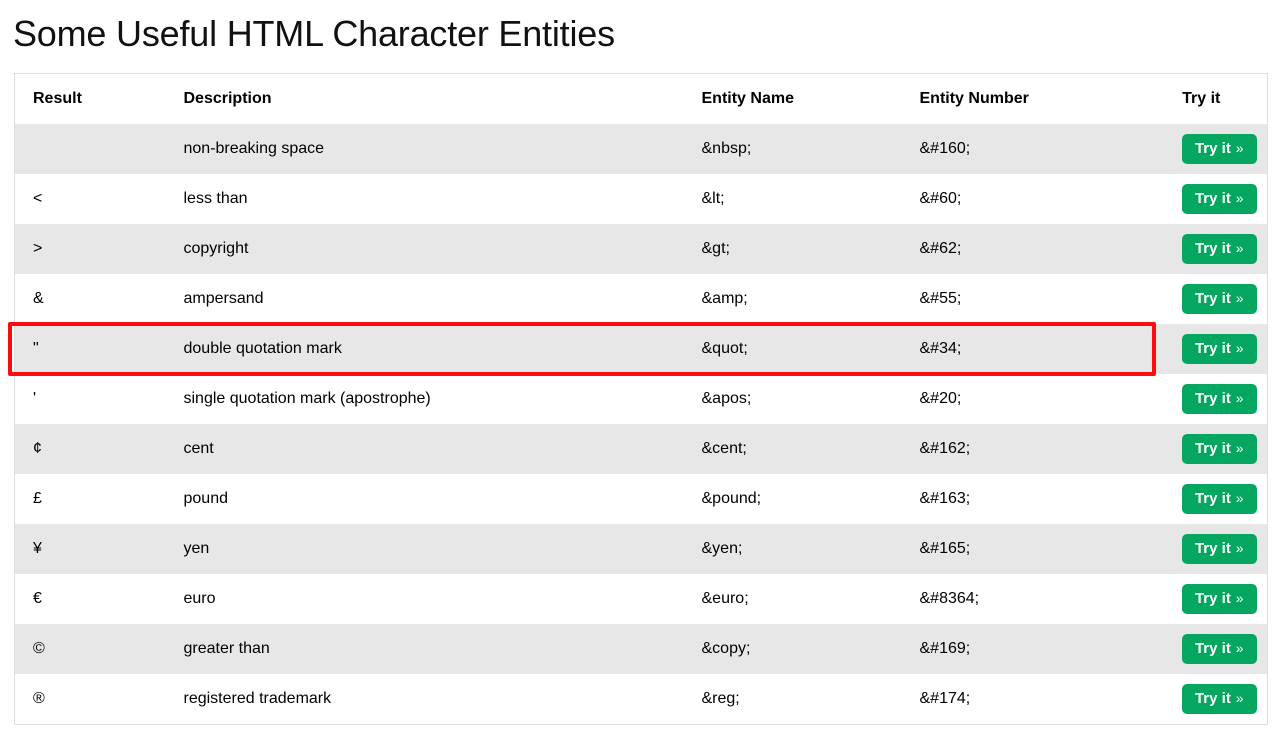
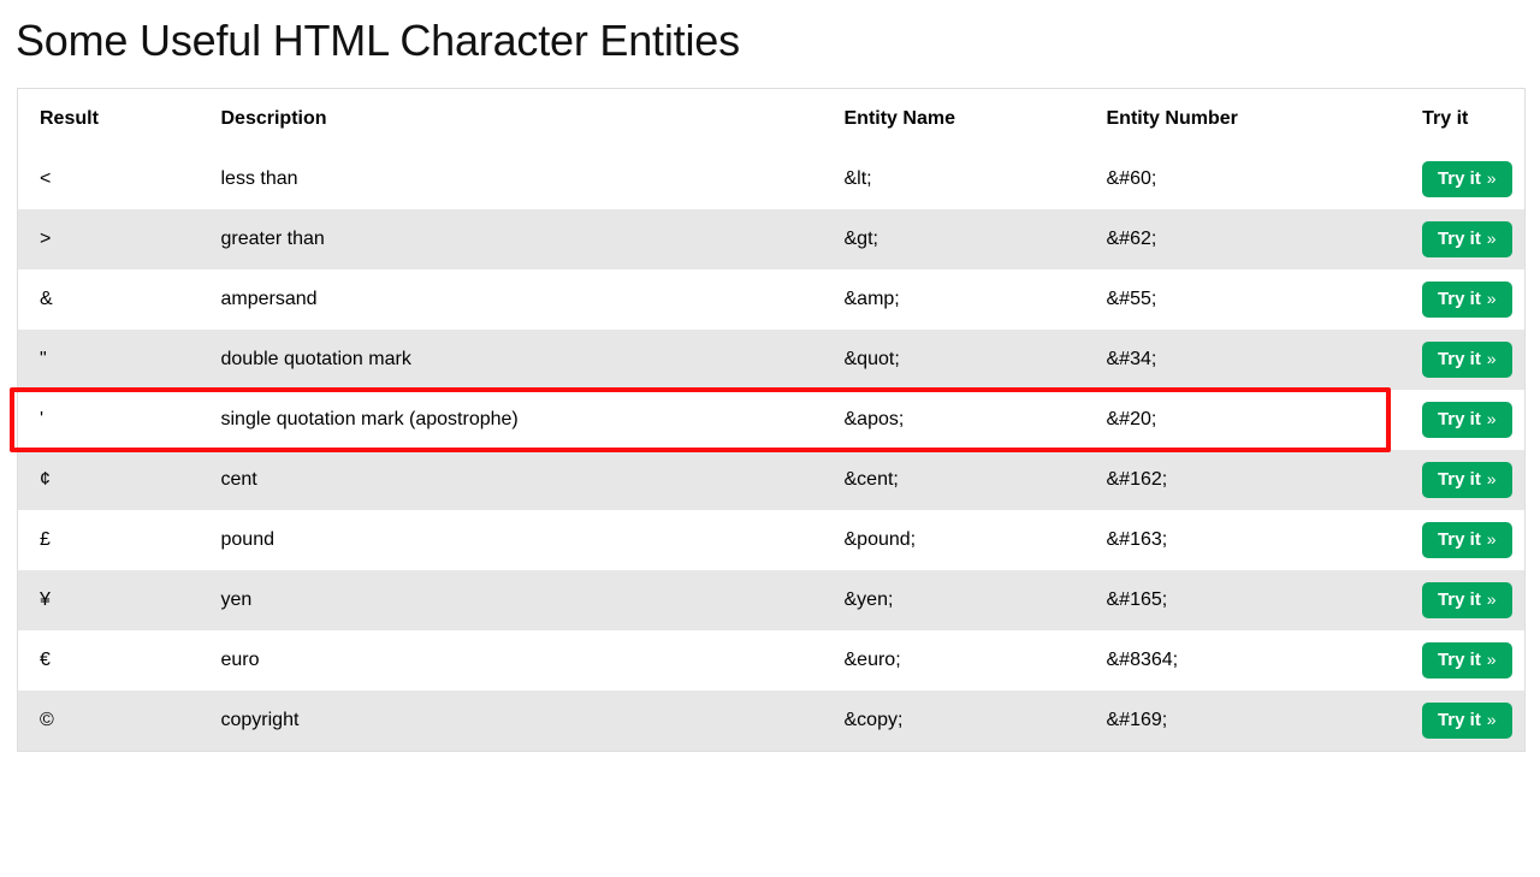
  Some Useful HTML Character Entities
  Result	Description	Entity Name	Entity Number	Try it
- 	non-breaking space	&nbsp;	&#160;	Try it »
  <	less than	&lt;	&#60;	Try it »
- >	copyright	&gt;	&#62;	Try it »
+ >	greater than	&gt;	&#62;	Try it »
  &	ampersand	&amp;	&#55;	Try it »
  "	double quotation mark	&quot;	&#34;	Try it »
  '	single quotation mark (apostrophe)	&apos;	&#20;	Try it »
  ¢	cent	&cent;	&#162;	Try it »
  £	pound	&pound;	&#163;	Try it »
  ¥	yen	&yen;	&#165;	Try it »
  €	euro	&euro;	&#8364;	Try it »
- ©	greater than	&copy;	&#169;	Try it »
+ ©	copyright	&copy;	&#169;	Try it »
- ®	registered trademark	&reg;	&#174;	Try it »
